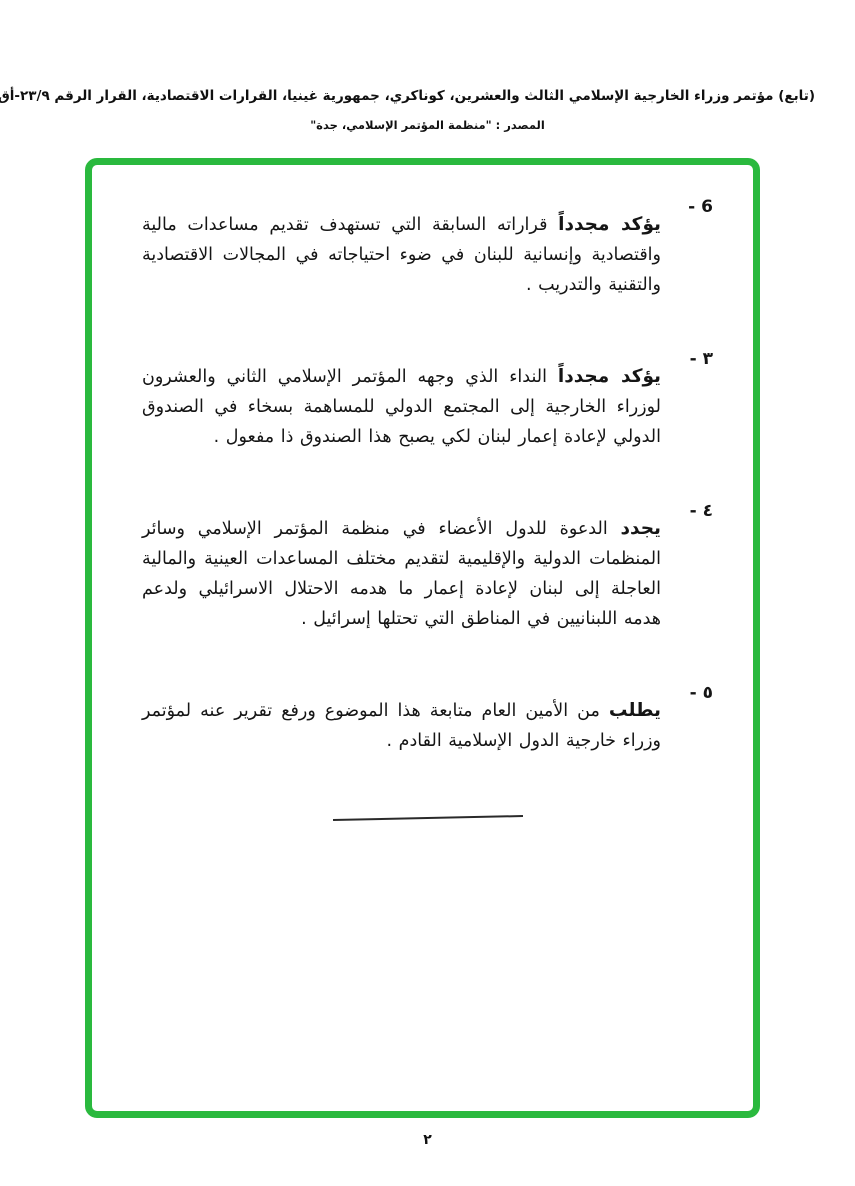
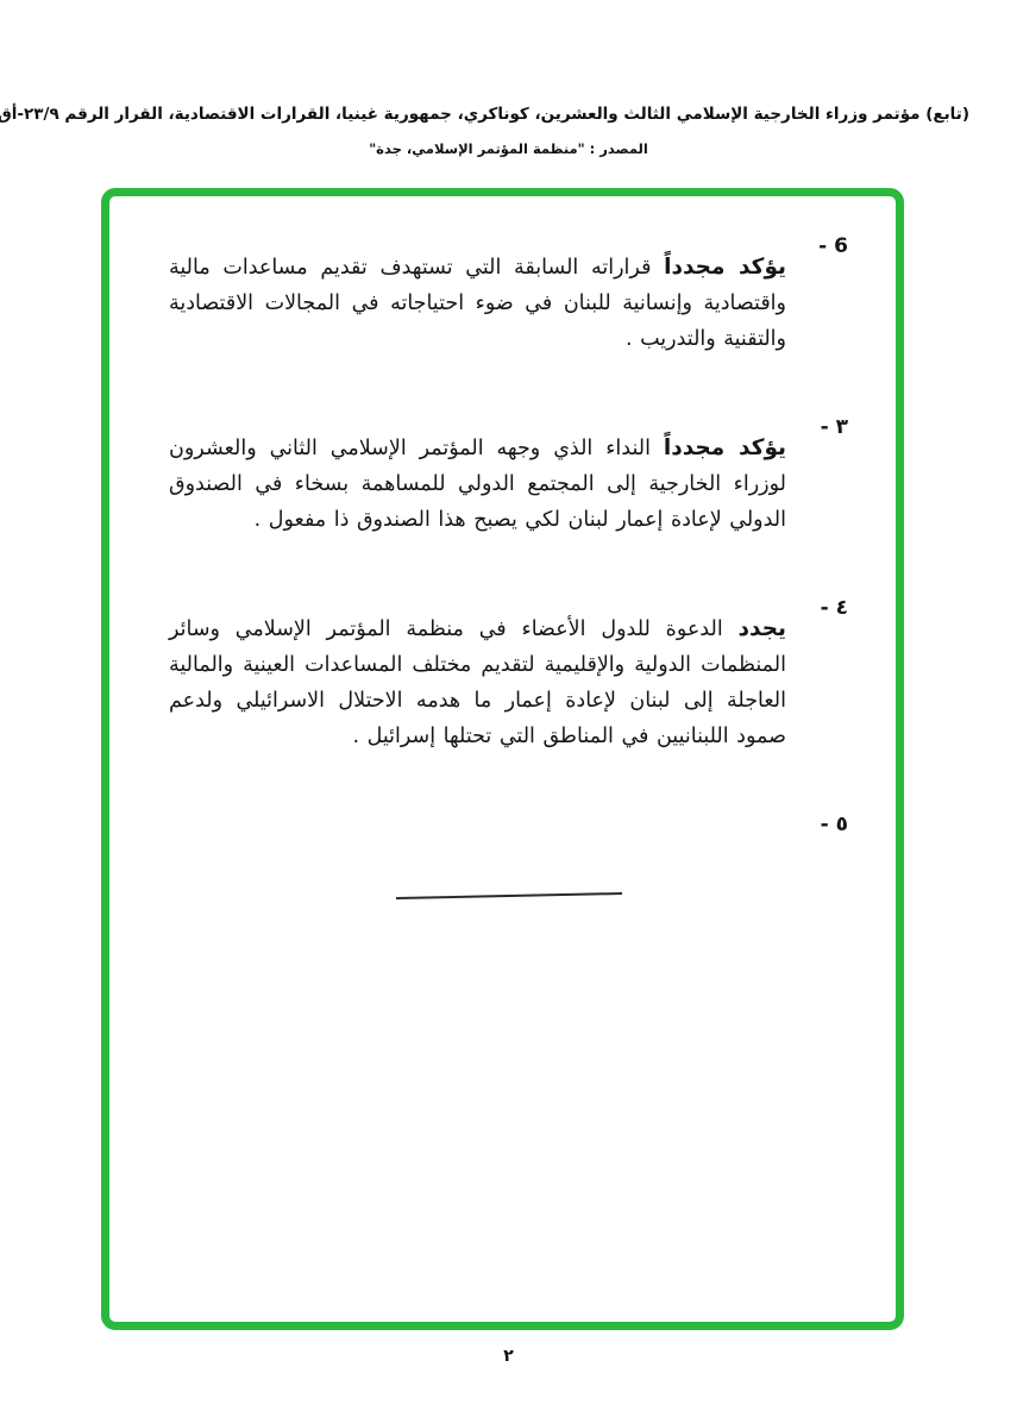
  (تابع) مؤتمر وزراء الخارجية الإسلامي الثالث والعشرين، كوناكري، جمهورية غينيا، القرارات الاقتصادية، القرار الرقم ٢٣/٩-أق
  المصدر : "منظمة المؤتمر الإسلامي، جدة"
  6 -
  يؤكد مجدداً قراراته السابقة التي تستهدف تقديم مساعدات مالية واقتصادية وإنسانية للبنان في ضوء احتياجاته في المجالات الاقتصادية والتقنية والتدريب .
  ٣ -
  يؤكد مجدداً النداء الذي وجهه المؤتمر الإسلامي الثاني والعشرون لوزراء الخارجية إلى المجتمع الدولي للمساهمة بسخاء في الصندوق الدولي لإعادة إعمار لبنان لكي يصبح هذا الصندوق ذا مفعول .
  ٤ -
- يجدد الدعوة للدول الأعضاء في منظمة المؤتمر الإسلامي وسائر المنظمات الدولية والإقليمية لتقديم مختلف المساعدات العينية والمالية العاجلة إلى لبنان لإعادة إعمار ما هدمه الاحتلال الاسرائيلي ولدعم هدمه اللبنانيين في المناطق التي تحتلها إسرائيل .
+ يجدد الدعوة للدول الأعضاء في منظمة المؤتمر الإسلامي وسائر المنظمات الدولية والإقليمية لتقديم مختلف المساعدات العينية والمالية العاجلة إلى لبنان لإعادة إعمار ما هدمه الاحتلال الاسرائيلي ولدعم صمود اللبنانيين في المناطق التي تحتلها إسرائيل .
  ٥ -
- يطلب من الأمين العام متابعة هذا الموضوع ورفع تقرير عنه لمؤتمر وزراء خارجية الدول الإسلامية القادم .
  ٢
